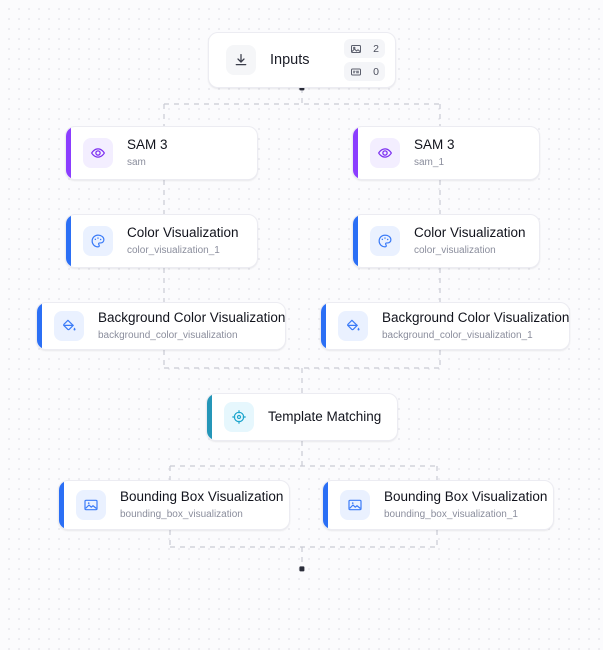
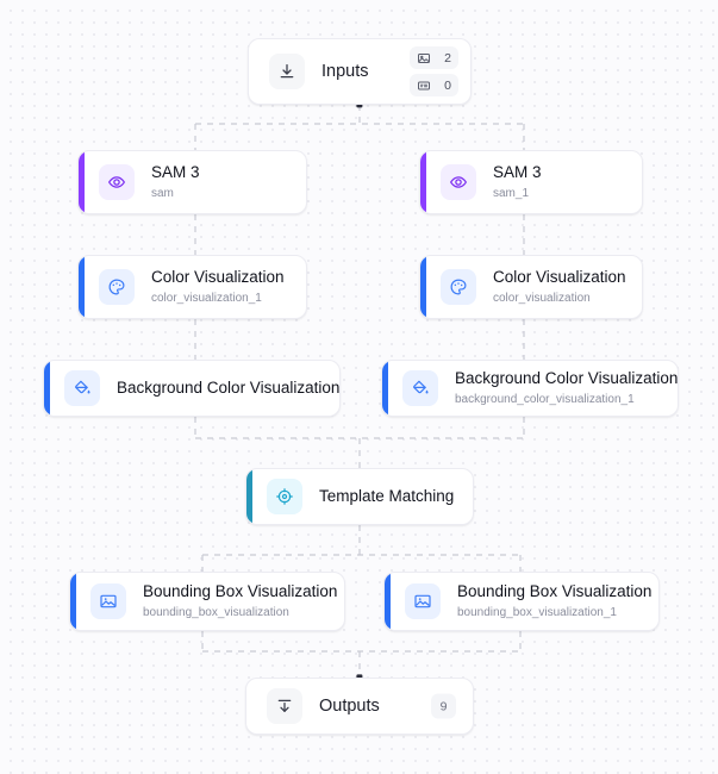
  Inputs
  2
  0
  SAM 3
  sam
  SAM 3
  sam_1
  Color Visualization
  color_visualization_1
  Color Visualization
  color_visualization
  Background Color Visualization
- background_color_visualization
  Background Color Visualization
  background_color_visualization_1
  Template Matching
  Bounding Box Visualization
  bounding_box_visualization
  Bounding Box Visualization
  bounding_box_visualization_1
+ Outputs
+ 9
